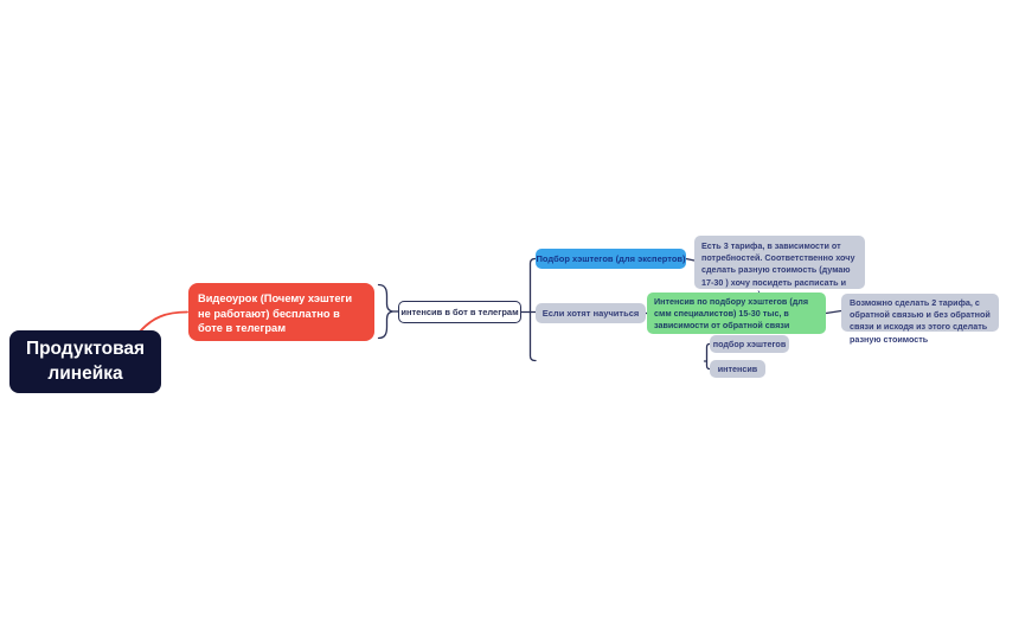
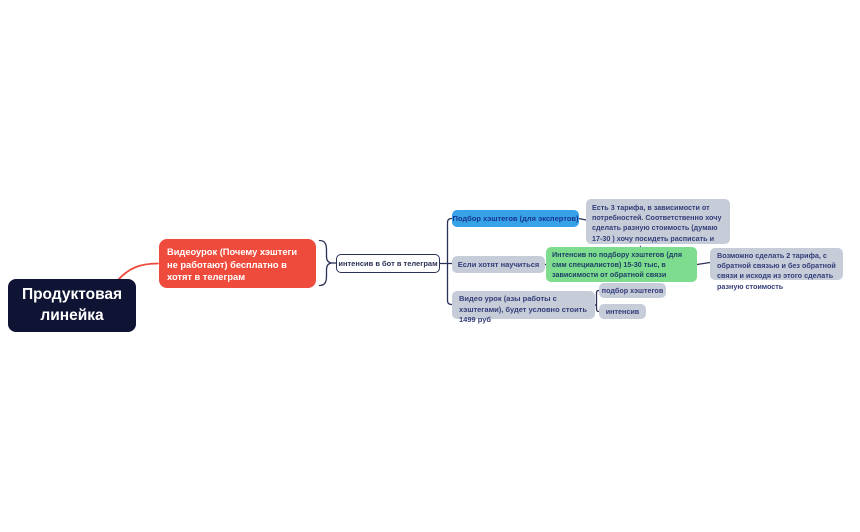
  Продуктовая линейка
- Видеоурок (Почему хэштеги не работают) бесплатно в боте в телеграм
+ Видеоурок (Почему хэштеги не работают) бесплатно в хотят в телеграм
  интенсив в бот в телеграм
  Подбор хэштегов (для экспертов)
  Есть 3 тарифа, в зависимости от потребностей. Соответственно хочу сделать разную стоимость (думаю 17-30 ) хочу посидеть расписать и
  Если хотят научиться
  Интенсив по подбору хэштегов (для смм специалистов) 15-30 тыс, в зависимости от обратной связи
  Возможно сделать 2 тарифа, с обратной связью и без обратной связи и исходя из этого сделать разную стоимость
+ Видео урок (азы работы с хэштегами), будет условно стоить 1499 руб
  подбор хэштегов
  интенсив
